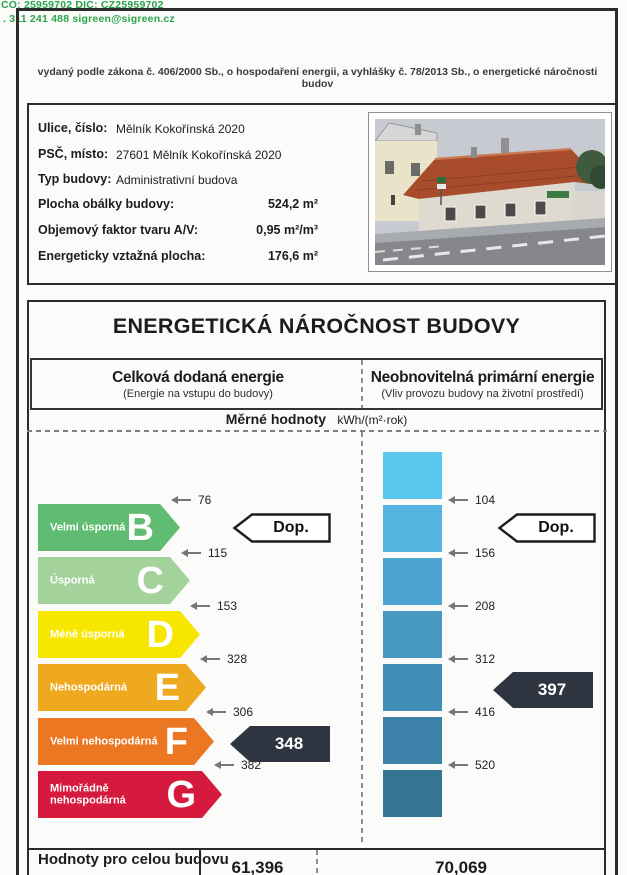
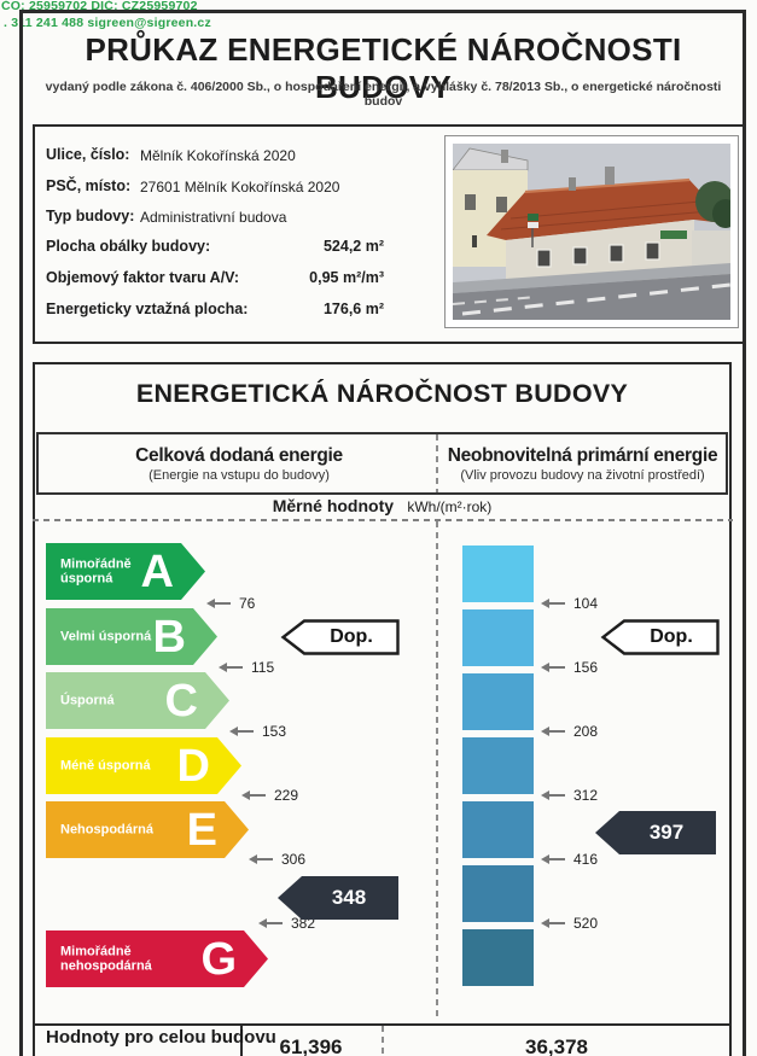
  ČO: 25959702 DIČ: CZ25959702
  . 311 241 488 sigreen@sigreen.cz
+ PRŮKAZ ENERGETICKÉ NÁROČNOSTI BUDOVY
  vydaný podle zákona č. 406/2000 Sb., o hospodaření energii, a vyhlášky č. 78/2013 Sb., o energetické náročnosti budov
  Ulice, číslo:
  Mělník Kokořínská 2020
  PSČ, místo:
  27601 Mělník Kokořínská 2020
  Typ budovy:
  Administrativní budova
  Plocha obálky budovy:
  524,2 m²
  Objemový faktor tvaru A/V:
  0,95 m²/m³
  Energeticky vztažná plocha:
  176,6 m²
  ENERGETICKÁ NÁROČNOST BUDOVY
  Celková dodaná energie
  (Energie na vstupu do budovy)
  Neobnovitelná primární energie
  (Vliv provozu budovy na životní prostředí)
  Měrné hodnoty kWh/(m²·rok)
+ Mimořádně úsporná
+ A
  Velmi úsporná
  B
  Úsporná
  C
  Méně úsporná
  D
  Nehospodárná
  E
- Velmi nehospodárná
- F
  Mimořádně nehospodárná
  G
  76
  115
  153
- 328
+ 229
  306
  382
  Dop.
  348
  104
  156
  208
  312
  416
  520
  Dop.
  397
  Hodnoty pro celou budovu
  61,396
- 70,069
+ 36,378
